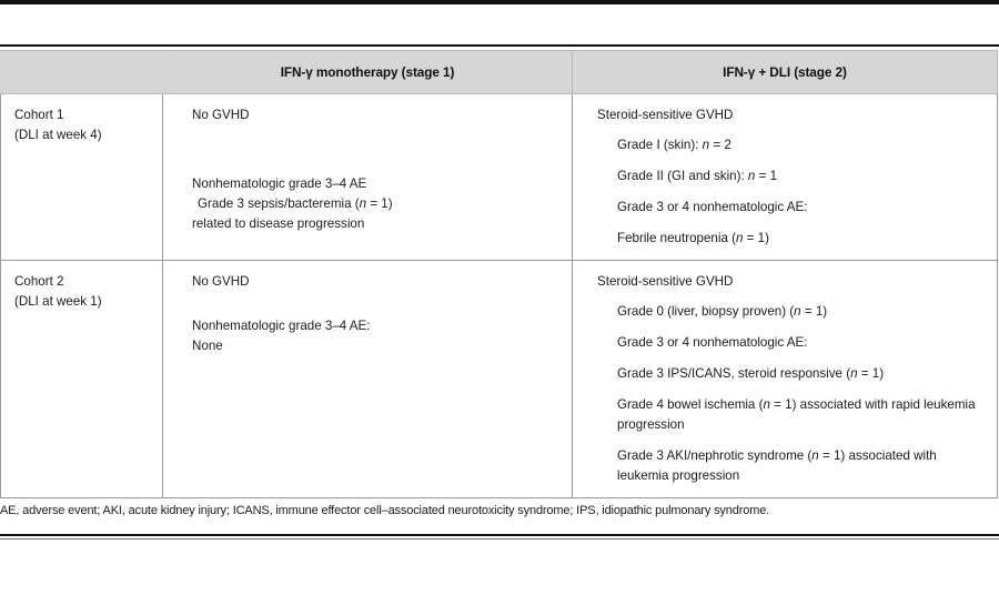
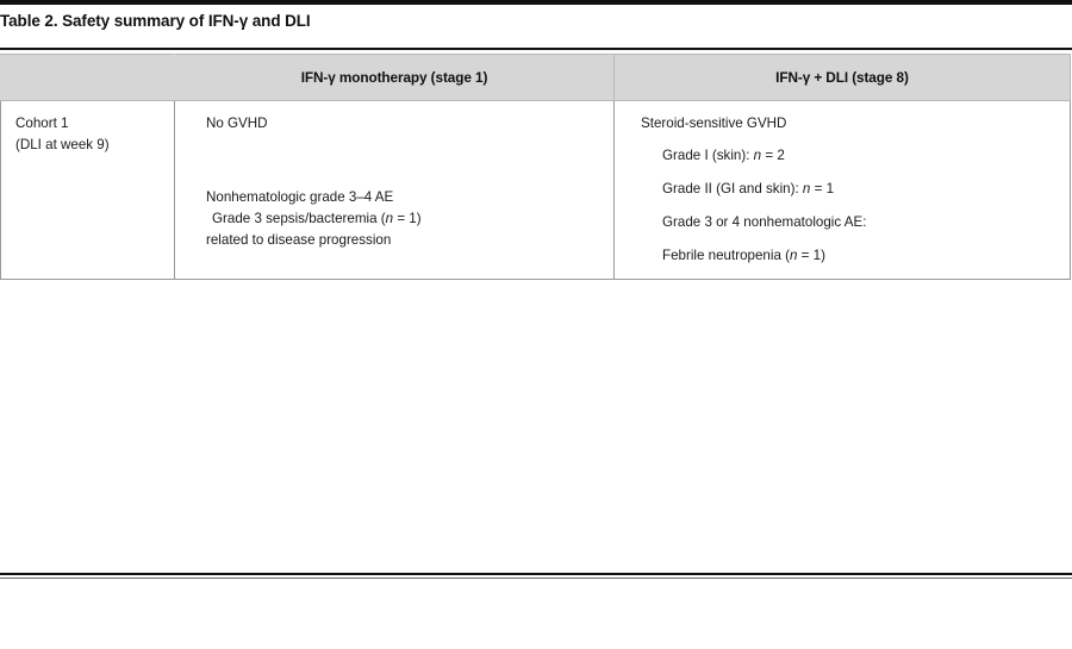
+ Table 2. Safety summary of IFN-γ and DLI
- 	IFN-γ monotherapy (stage 1)	IFN-γ + DLI (stage 2)
+ 	IFN-γ monotherapy (stage 1)	IFN-γ + DLI (stage 8)
- Cohort 1 (DLI at week 4)	No GVHD Nonhematologic grade 3–4 AE Grade 3 sepsis/bacteremia (n = 1) related to disease progression	Steroid-sensitive GVHD Grade I (skin): n = 2 Grade II (GI and skin): n = 1 Grade 3 or 4 nonhematologic AE: Febrile neutropenia (n = 1)
+ Cohort 1 (DLI at week 9)	No GVHD Nonhematologic grade 3–4 AE Grade 3 sepsis/bacteremia (n = 1) related to disease progression	Steroid-sensitive GVHD Grade I (skin): n = 2 Grade II (GI and skin): n = 1 Grade 3 or 4 nonhematologic AE: Febrile neutropenia (n = 1)
- Cohort 2 (DLI at week 1)	No GVHD Nonhematologic grade 3–4 AE: None	Steroid-sensitive GVHD Grade 0 (liver, biopsy proven) (n = 1) Grade 3 or 4 nonhematologic AE: Grade 3 IPS/ICANS, steroid responsive (n = 1) Grade 4 bowel ischemia (n = 1) associated with rapid leukemia progression Grade 3 AKI/nephrotic syndrome (n = 1) associated with leukemia progression
- AE, adverse event; AKI, acute kidney injury; ICANS, immune effector cell–associated neurotoxicity syndrome; IPS, idiopathic pulmonary syndrome.
